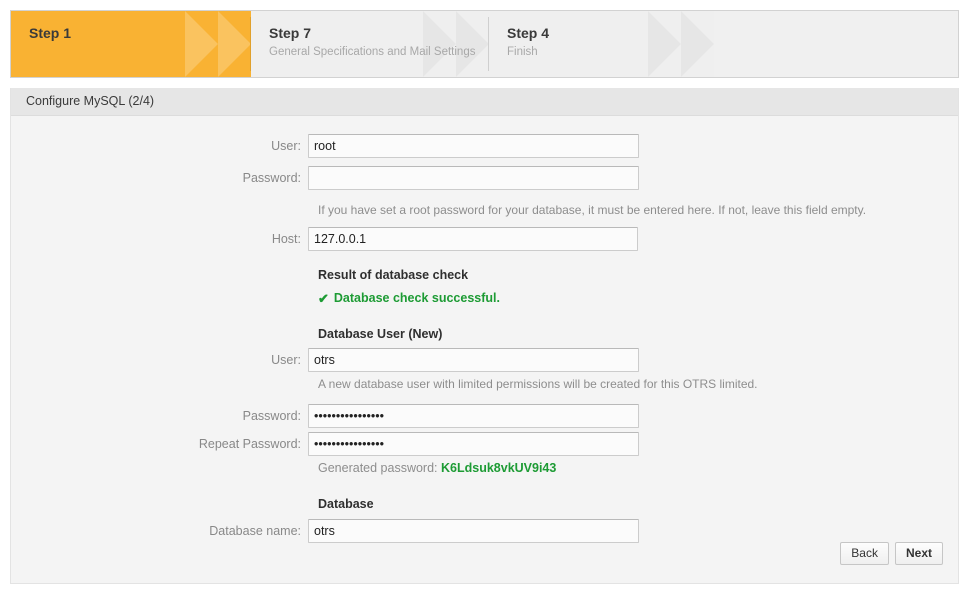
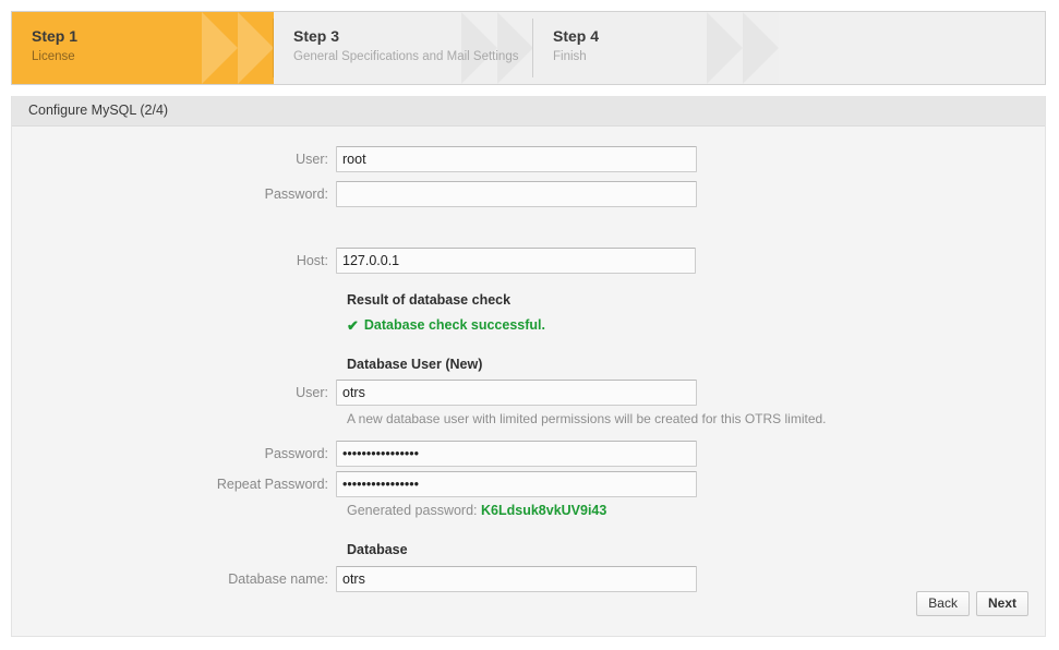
  Step 1
+ License
- Step 7
+ Step 3
  General Specifications and Mail Settings
  Step 4
  Finish
  Configure MySQL (2/4)
  User:
  root
  Password:
- If you have set a root password for your database, it must be entered here. If not, leave this field empty.
  Host:
  127.0.0.1
  Result of database check
  ✔
  Database check successful.
  Database User (New)
  User:
  otrs
  A new database user with limited permissions will be created for this OTRS limited.
  Password:
  ••••••••••••••••
  Repeat Password:
  ••••••••••••••••
  Generated password: K6Ldsuk8vkUV9i43
  Database
  Database name:
  otrs
  Back
  Next
